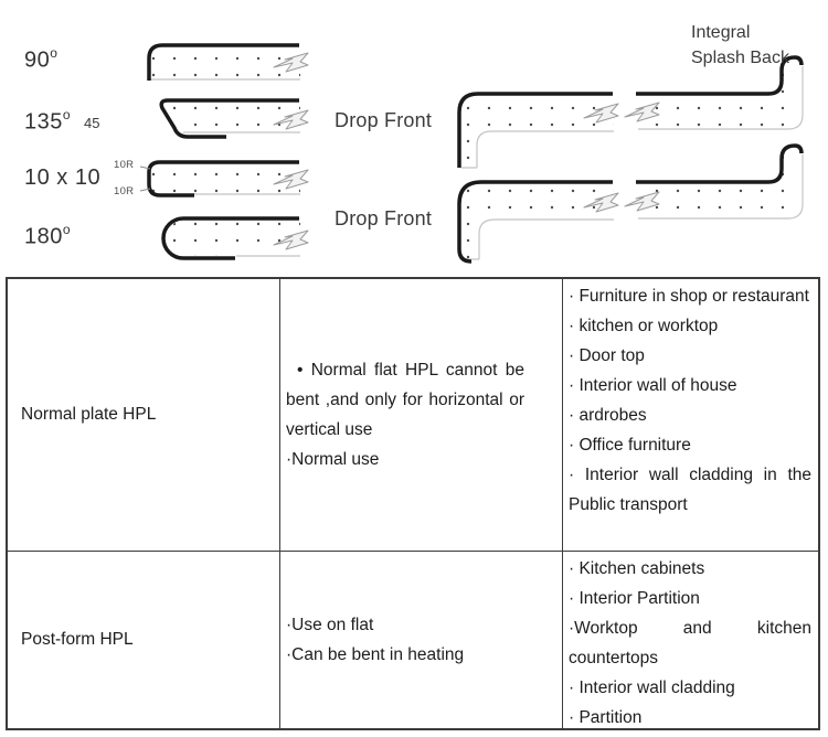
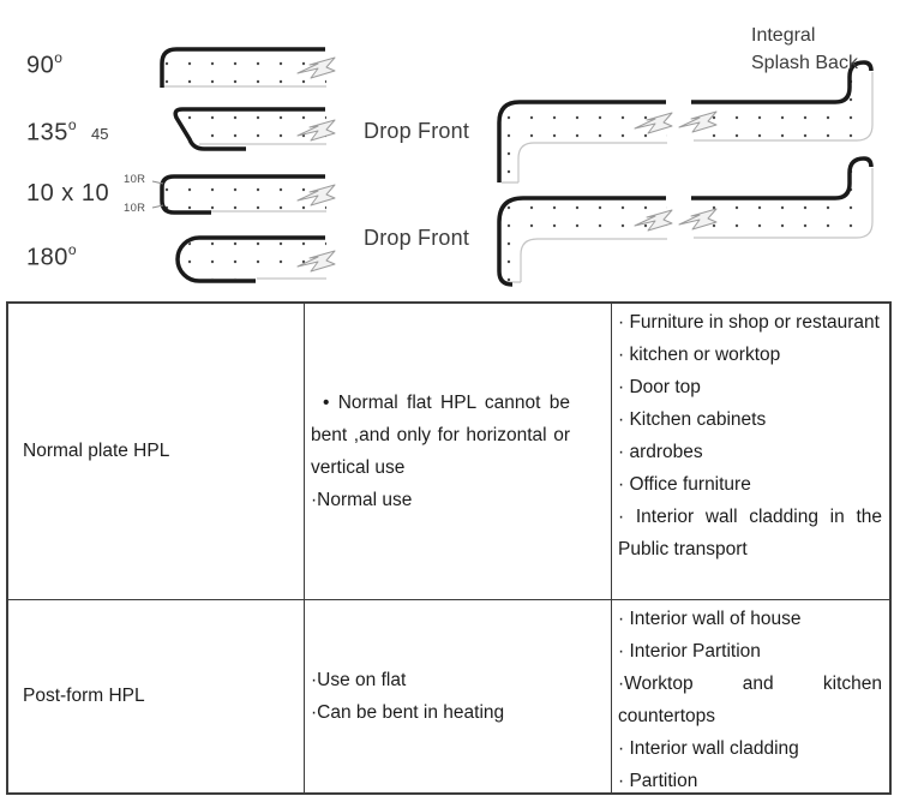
  90o
  135o
  45
  10 x 10
  10R
  10R
  180o
  Drop Front
  Drop Front
  Integral Splash Back
  Normal plate HPL
  • Normal flat HPL cannot be bent ,and only for horizontal or vertical use
  ·Normal use
  · Furniture in shop or restaurant
  · kitchen or worktop
  · Door top
- · Interior wall of house
+ · Kitchen cabinets
  · ardrobes
  · Office furniture
  · Interior wall cladding in the Public transport
  Post-form HPL
  ·Use on flat
  ·Can be bent in heating
- · Kitchen cabinets
+ · Interior wall of house
  · Interior Partition
  ·Worktop and kitchen countertops
  · Interior wall cladding
  · Partition
